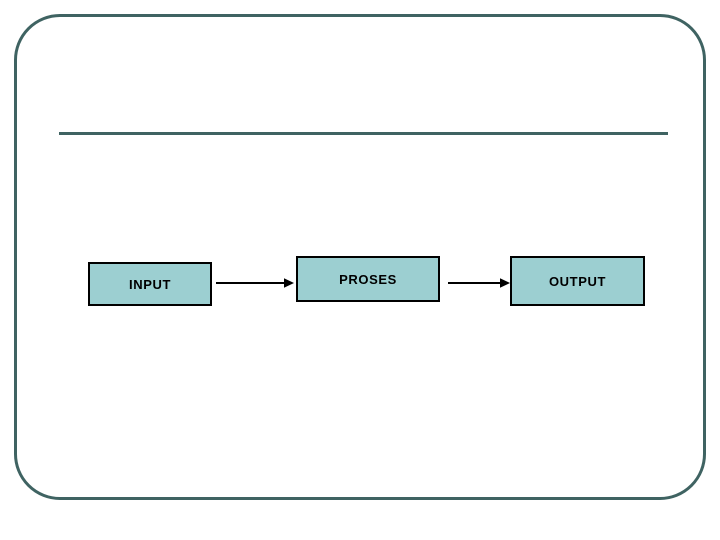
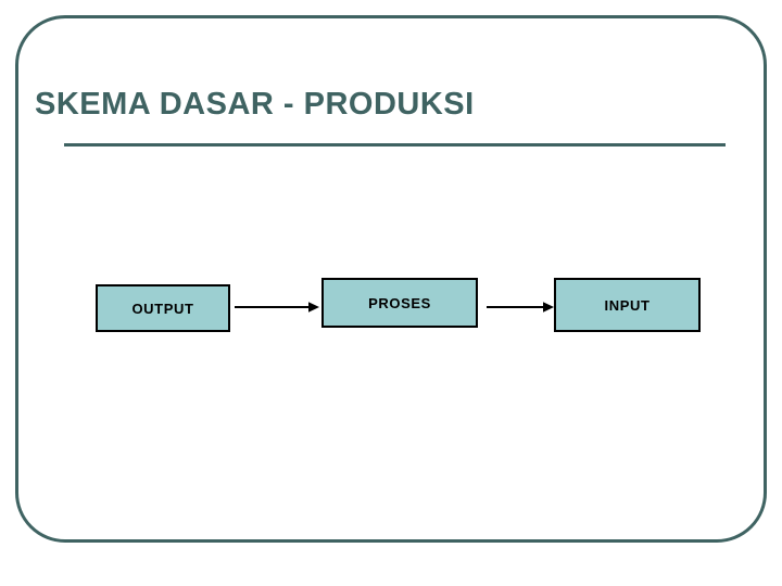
+ SKEMA DASAR - PRODUKSI
- INPUT
+ OUTPUT
  PROSES
- OUTPUT
+ INPUT
